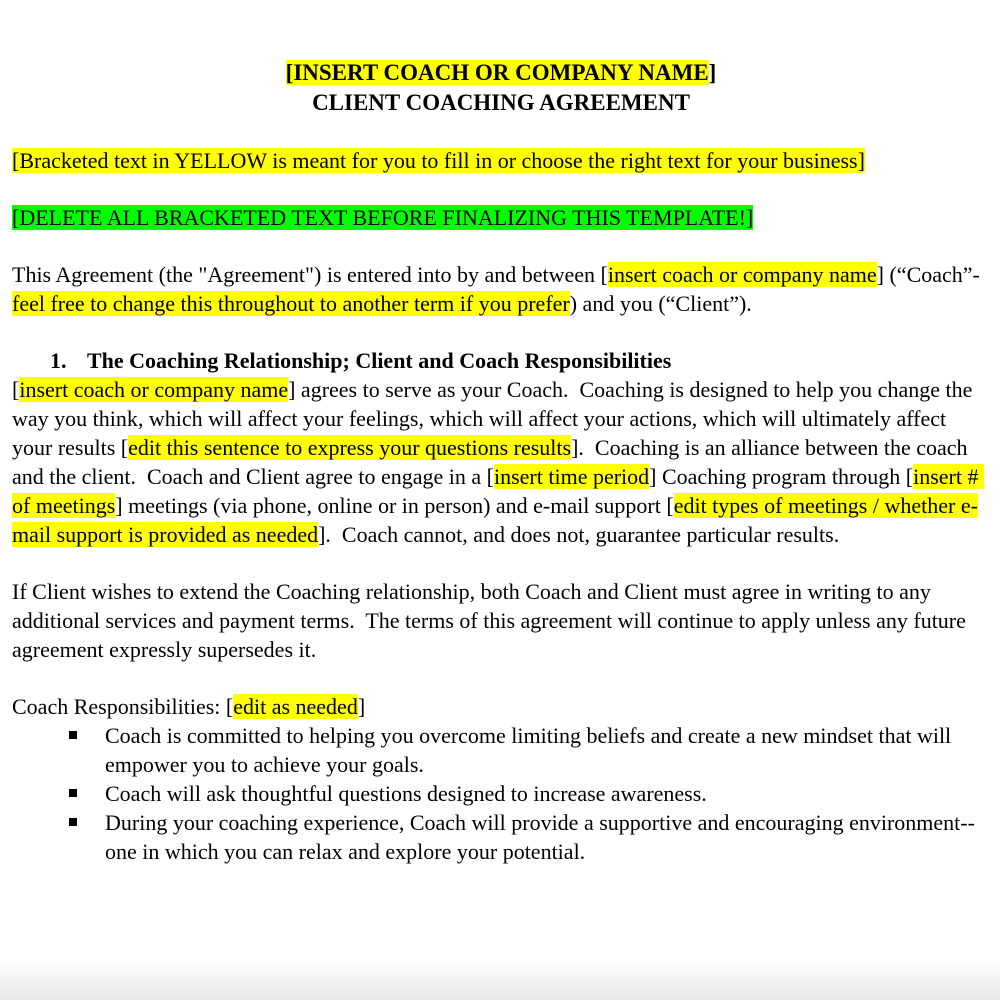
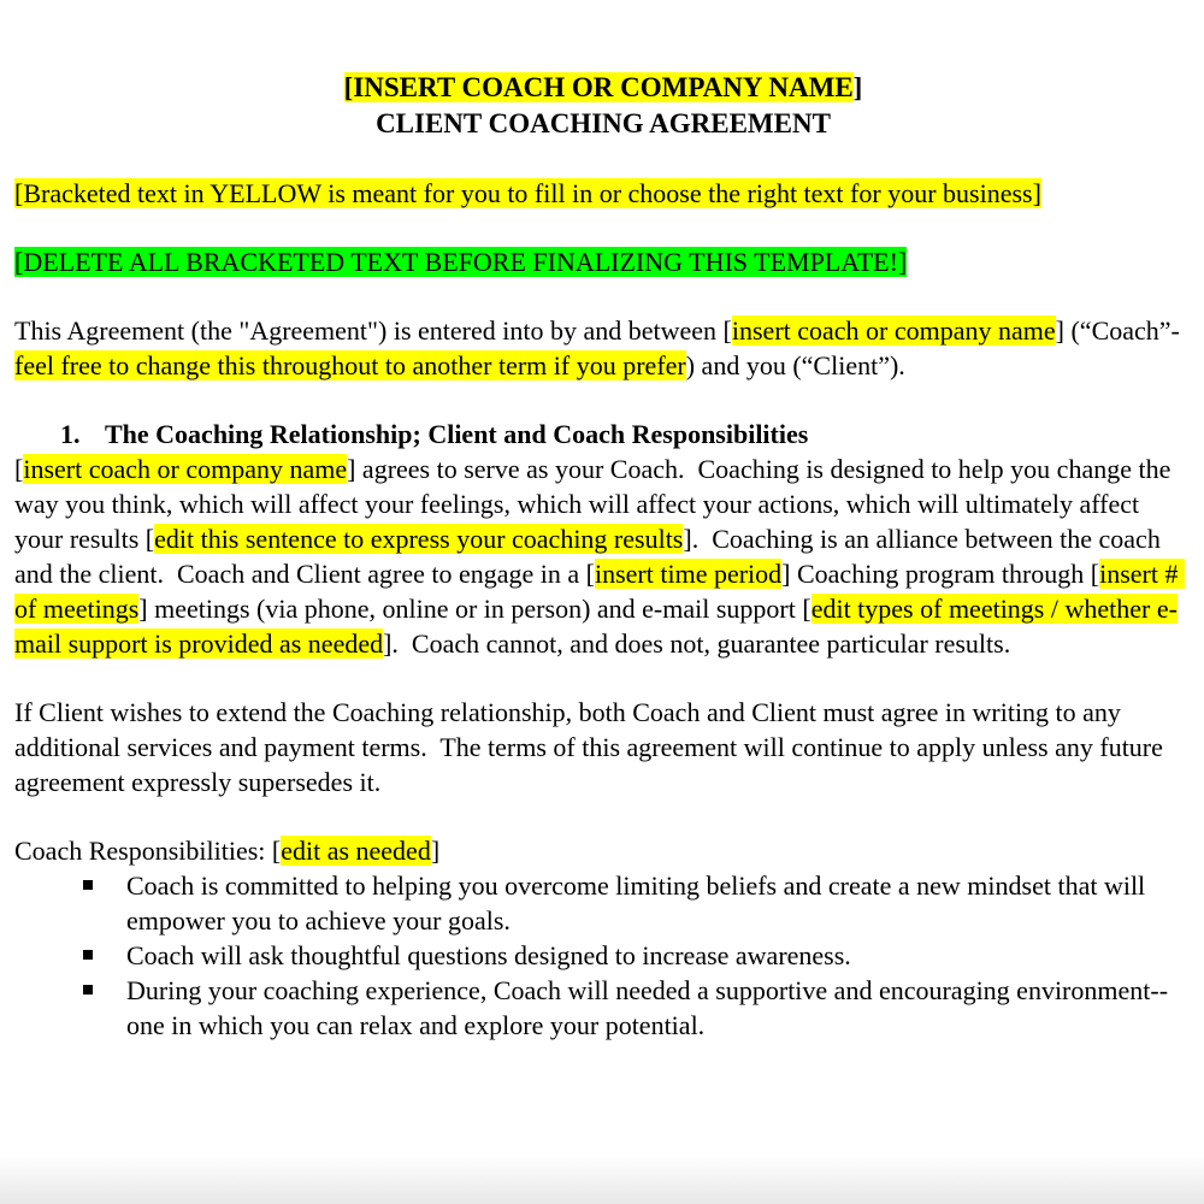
  [INSERT COACH OR COMPANY NAME]
  CLIENT COACHING AGREEMENT
  [Bracketed text in YELLOW is meant for you to fill in or choose the right text for your business]
  [DELETE ALL BRACKETED TEXT BEFORE FINALIZING THIS TEMPLATE!]
  This Agreement (the "Agreement") is entered into by and between [insert coach or company name] (“Coach”- feel free to change this throughout to another term if you prefer) and you (“Client”).
  1. The Coaching Relationship; Client and Coach Responsibilities
- [insert coach or company name] agrees to serve as your Coach. Coaching is designed to help you change the way you think, which will affect your feelings, which will affect your actions, which will ultimately affect your results [edit this sentence to express your questions results]. Coaching is an alliance between the coach and the client. Coach and Client agree to engage in a [insert time period] Coaching program through [insert # of meetings] meetings (via phone, online or in person) and e-mail support [edit types of meetings / whether e-mail support is provided as needed]. Coach cannot, and does not, guarantee particular results.
+ [insert coach or company name] agrees to serve as your Coach. Coaching is designed to help you change the way you think, which will affect your feelings, which will affect your actions, which will ultimately affect your results [edit this sentence to express your coaching results]. Coaching is an alliance between the coach and the client. Coach and Client agree to engage in a [insert time period] Coaching program through [insert # of meetings] meetings (via phone, online or in person) and e-mail support [edit types of meetings / whether e-mail support is provided as needed]. Coach cannot, and does not, guarantee particular results.
  If Client wishes to extend the Coaching relationship, both Coach and Client must agree in writing to any additional services and payment terms. The terms of this agreement will continue to apply unless any future agreement expressly supersedes it.
  Coach Responsibilities: [edit as needed]
  Coach is committed to helping you overcome limiting beliefs and create a new mindset that will empower you to achieve your goals.
  Coach will ask thoughtful questions designed to increase awareness.
- During your coaching experience, Coach will provide a supportive and encouraging environment--one in which you can relax and explore your potential.
+ During your coaching experience, Coach will needed a supportive and encouraging environment--one in which you can relax and explore your potential.
